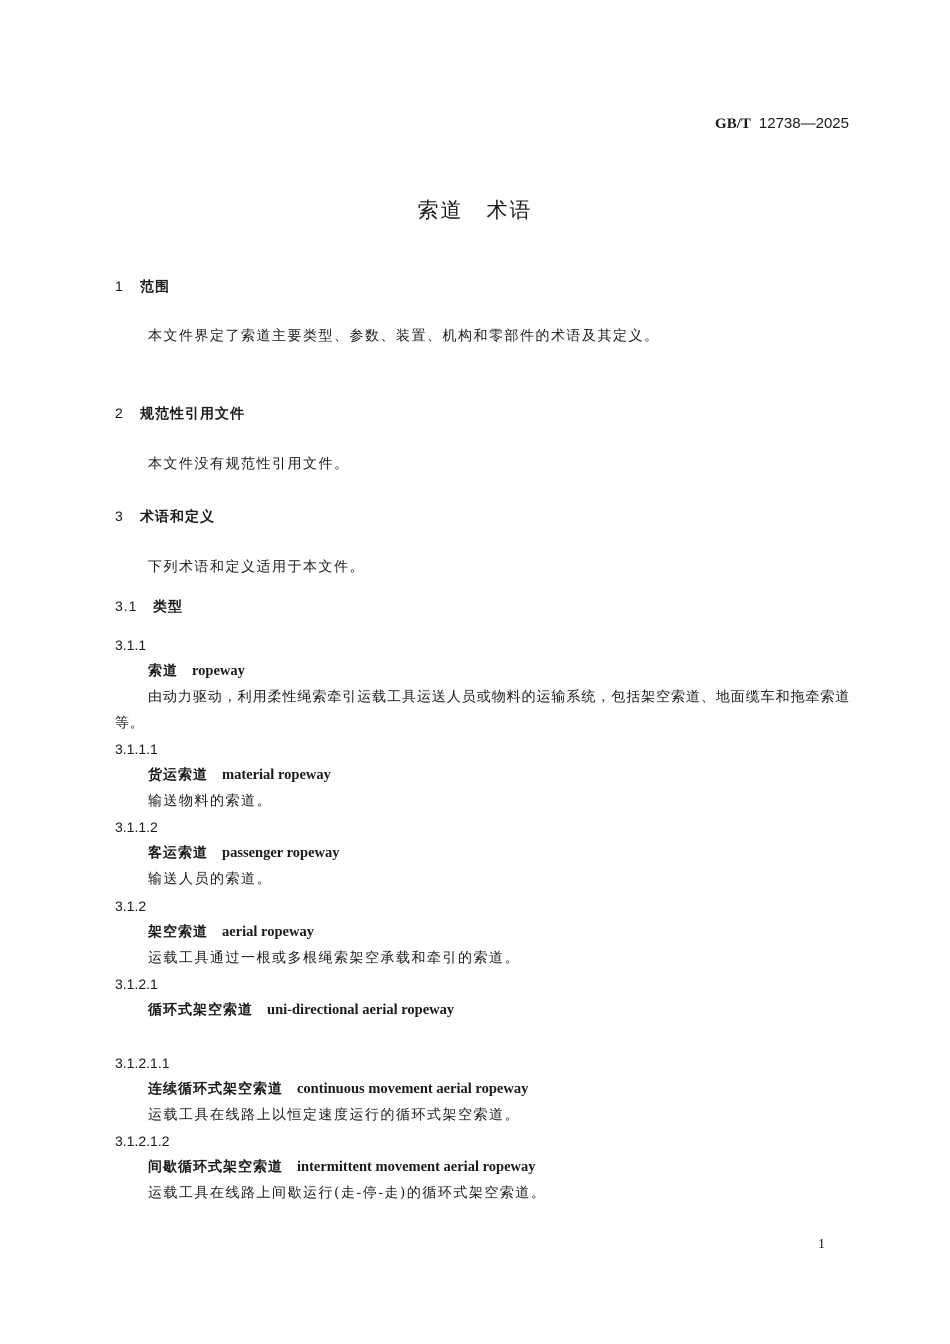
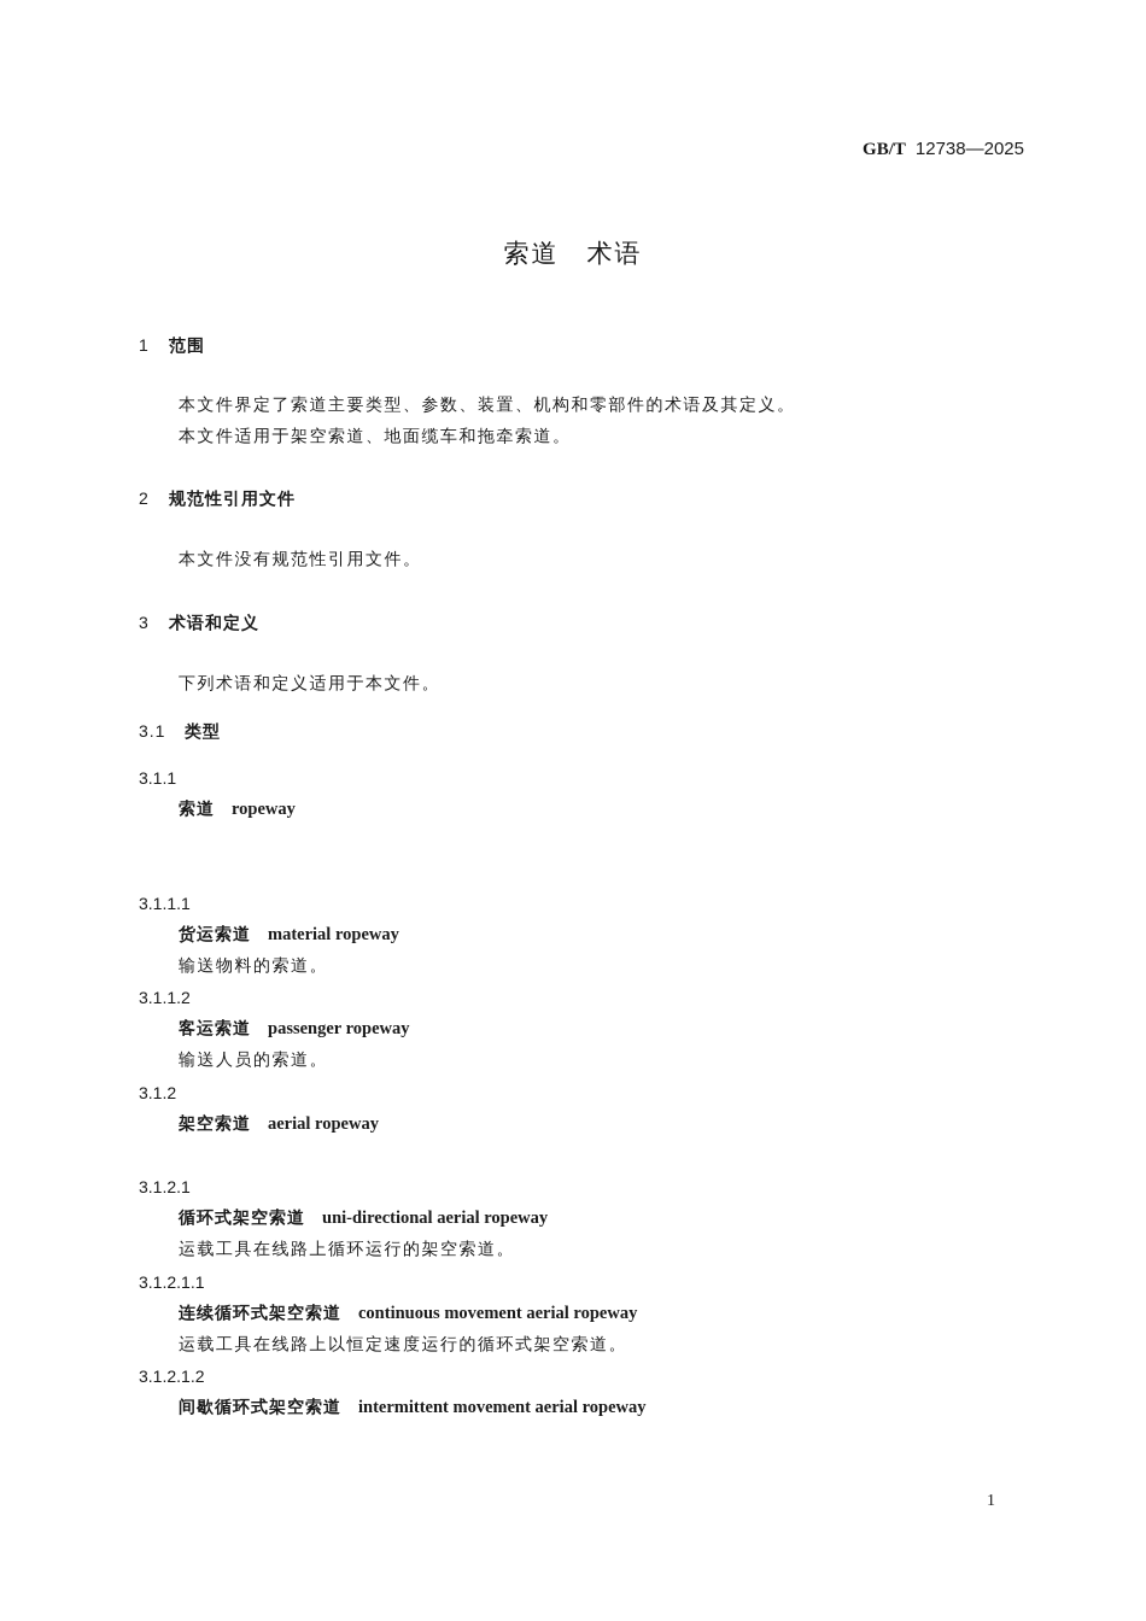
  GB/T 12738—2025
  索道 术语
  1 范围
  本文件界定了索道主要类型、参数、装置、机构和零部件的术语及其定义。
+ 本文件适用于架空索道、地面缆车和拖牵索道。
  2 规范性引用文件
  本文件没有规范性引用文件。
  3 术语和定义
  下列术语和定义适用于本文件。
  3.1 类型
  3.1.1
  索道 ropeway
- 由动力驱动，利用柔性绳索牵引运载工具运送人员或物料的运输系统，包括架空索道、地面缆车和拖牵索道等。
  3.1.1.1
  货运索道 material ropeway
  输送物料的索道。
  3.1.1.2
  客运索道 passenger ropeway
  输送人员的索道。
  3.1.2
  架空索道 aerial ropeway
- 运载工具通过一根或多根绳索架空承载和牵引的索道。
  3.1.2.1
  循环式架空索道 uni-directional aerial ropeway
+ 运载工具在线路上循环运行的架空索道。
  3.1.2.1.1
  连续循环式架空索道 continuous movement aerial ropeway
  运载工具在线路上以恒定速度运行的循环式架空索道。
  3.1.2.1.2
  间歇循环式架空索道 intermittent movement aerial ropeway
- 运载工具在线路上间歇运行(走-停-走)的循环式架空索道。
  1
